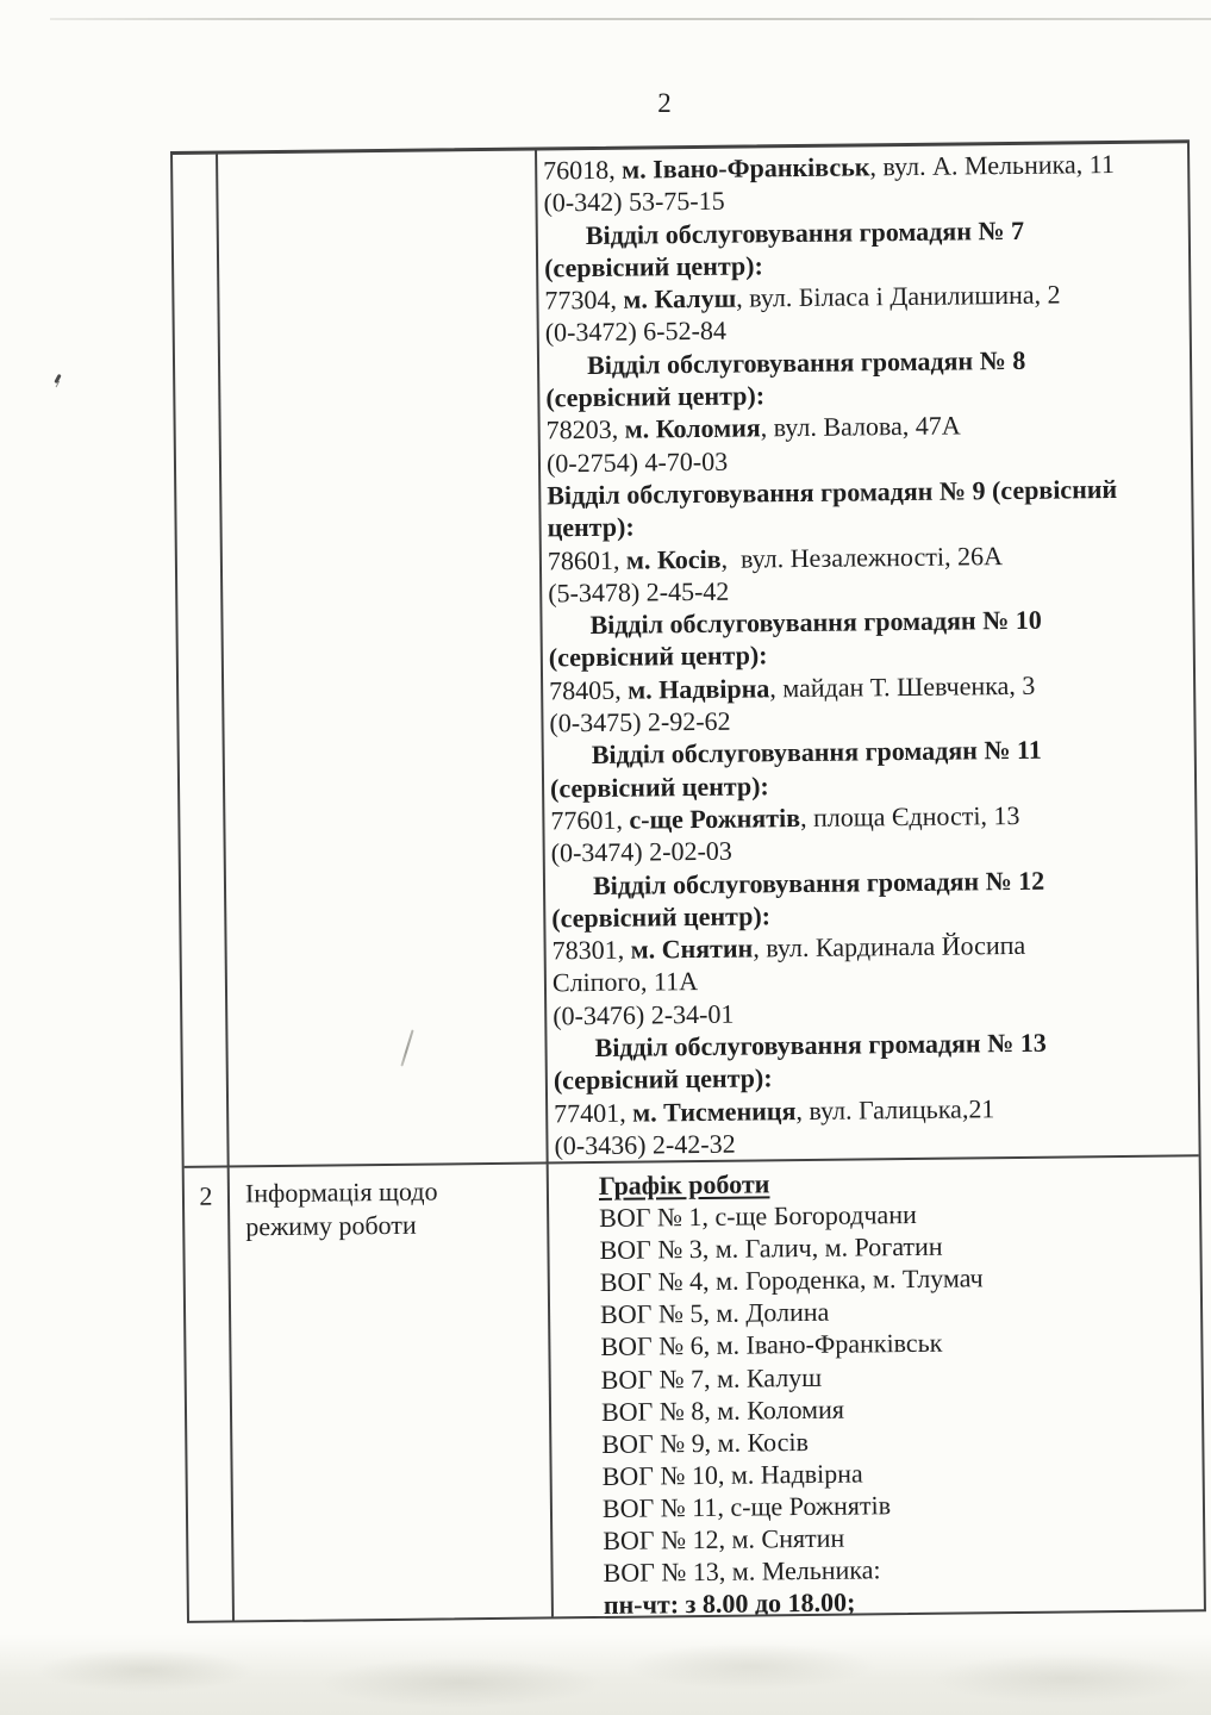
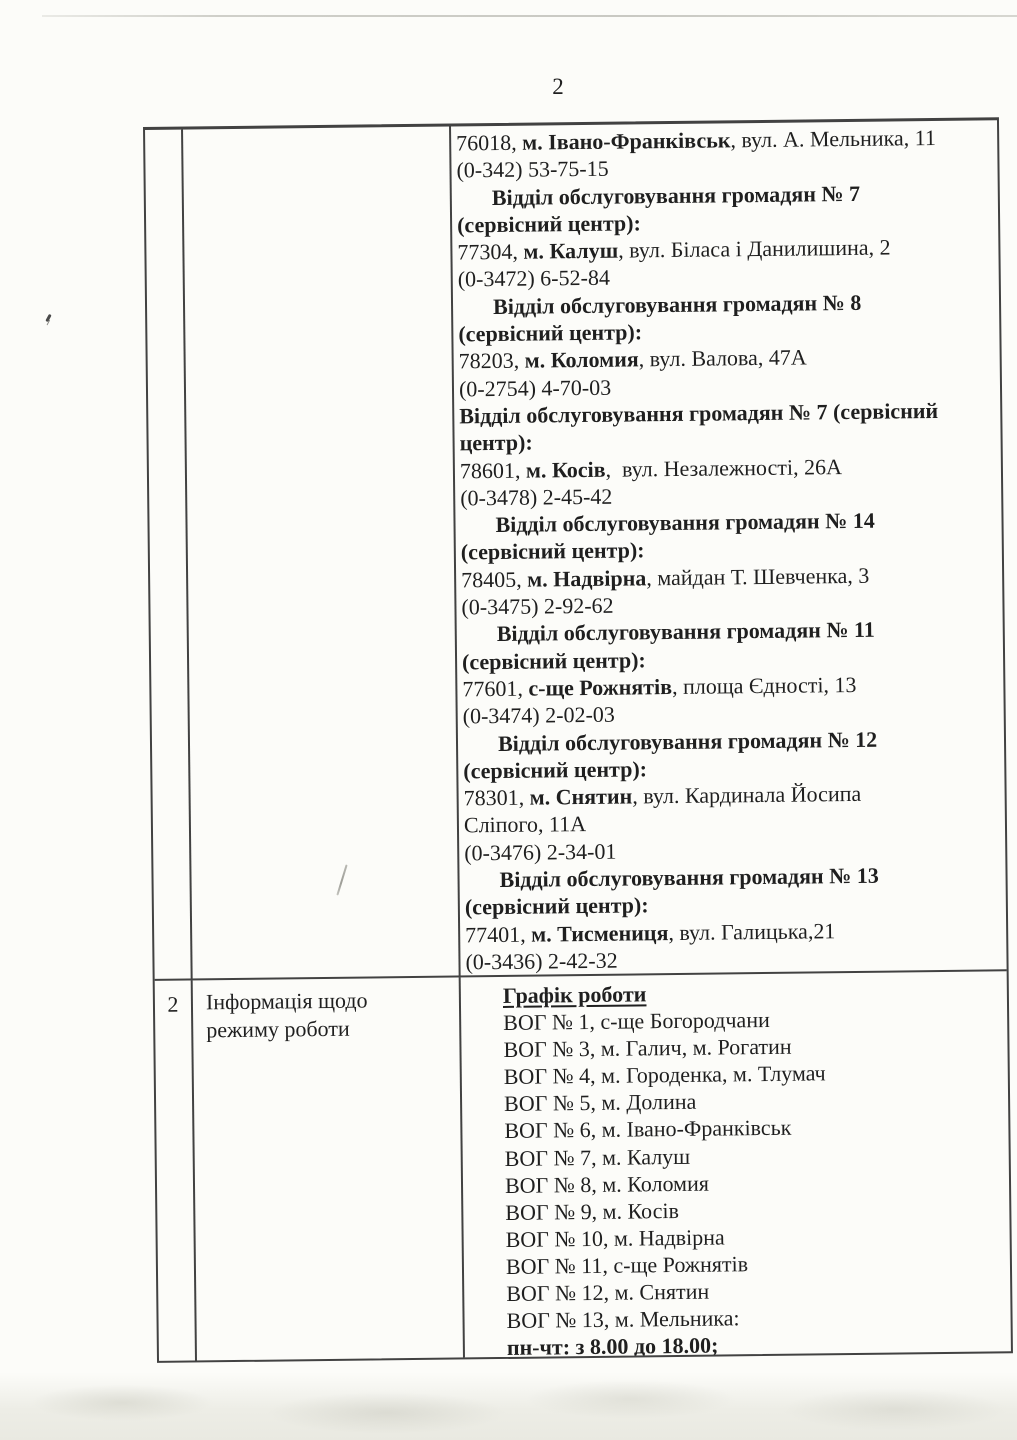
  2
  76018, м. Івано-Франківськ, вул. А. Мельника, 11
  (0-342) 53-75-15
  Відділ обслуговування громадян № 7
  (сервісний центр):
  77304, м. Калуш, вул. Біласа і Данилишина, 2
  (0-3472) 6-52-84
  Відділ обслуговування громадян № 8
  (сервісний центр):
  78203, м. Коломия, вул. Валова, 47А
  (0-2754) 4-70-03
- Відділ обслуговування громадян № 9 (сервісний
+ Відділ обслуговування громадян № 7 (сервісний
  центр):
  78601, м. Косів, вул. Незалежності, 26А
- (5-3478) 2-45-42
+ (0-3478) 2-45-42
- Відділ обслуговування громадян № 10
+ Відділ обслуговування громадян № 14
  (сервісний центр):
  78405, м. Надвірна, майдан Т. Шевченка, 3
  (0-3475) 2-92-62
  Відділ обслуговування громадян № 11
  (сервісний центр):
  77601, с-ще Рожнятів, площа Єдності, 13
  (0-3474) 2-02-03
  Відділ обслуговування громадян № 12
  (сервісний центр):
  78301, м. Снятин, вул. Кардинала Йосипа
  Сліпого, 11А
  (0-3476) 2-34-01
  Відділ обслуговування громадян № 13
  (сервісний центр):
  77401, м. Тисмениця, вул. Галицька,21
  (0-3436) 2-42-32
  2
  Інформація щодо
  режиму роботи
  Графік роботи
  ВОГ № 1, с-ще Богородчани
  ВОГ № 3, м. Галич, м. Рогатин
  ВОГ № 4, м. Городенка, м. Тлумач
  ВОГ № 5, м. Долина
  ВОГ № 6, м. Івано-Франківськ
  ВОГ № 7, м. Калуш
  ВОГ № 8, м. Коломия
  ВОГ № 9, м. Косів
  ВОГ № 10, м. Надвірна
  ВОГ № 11, с-ще Рожнятів
  ВОГ № 12, м. Снятин
  ВОГ № 13, м. Мельника:
  пн-чт: з 8.00 до 18.00;
